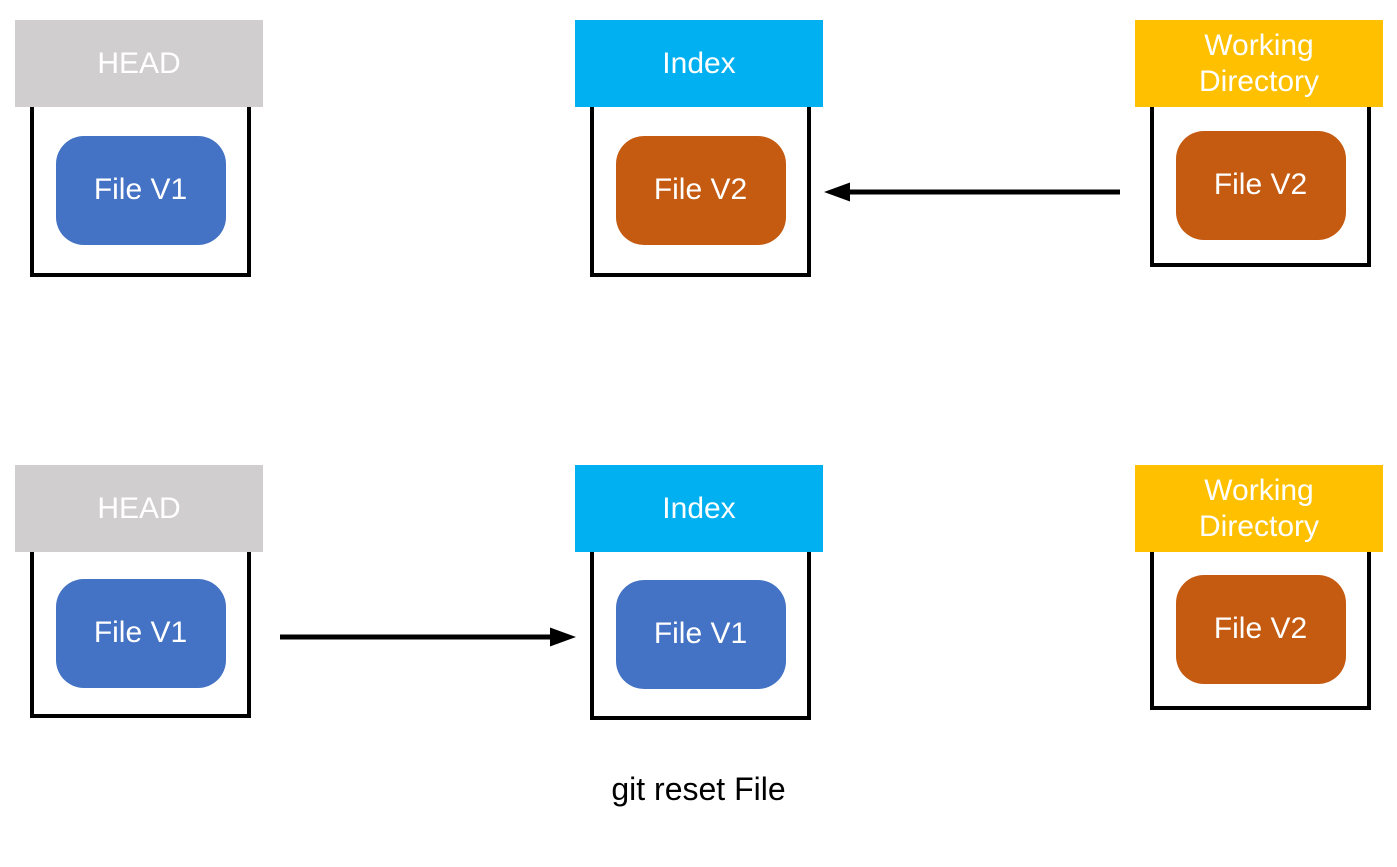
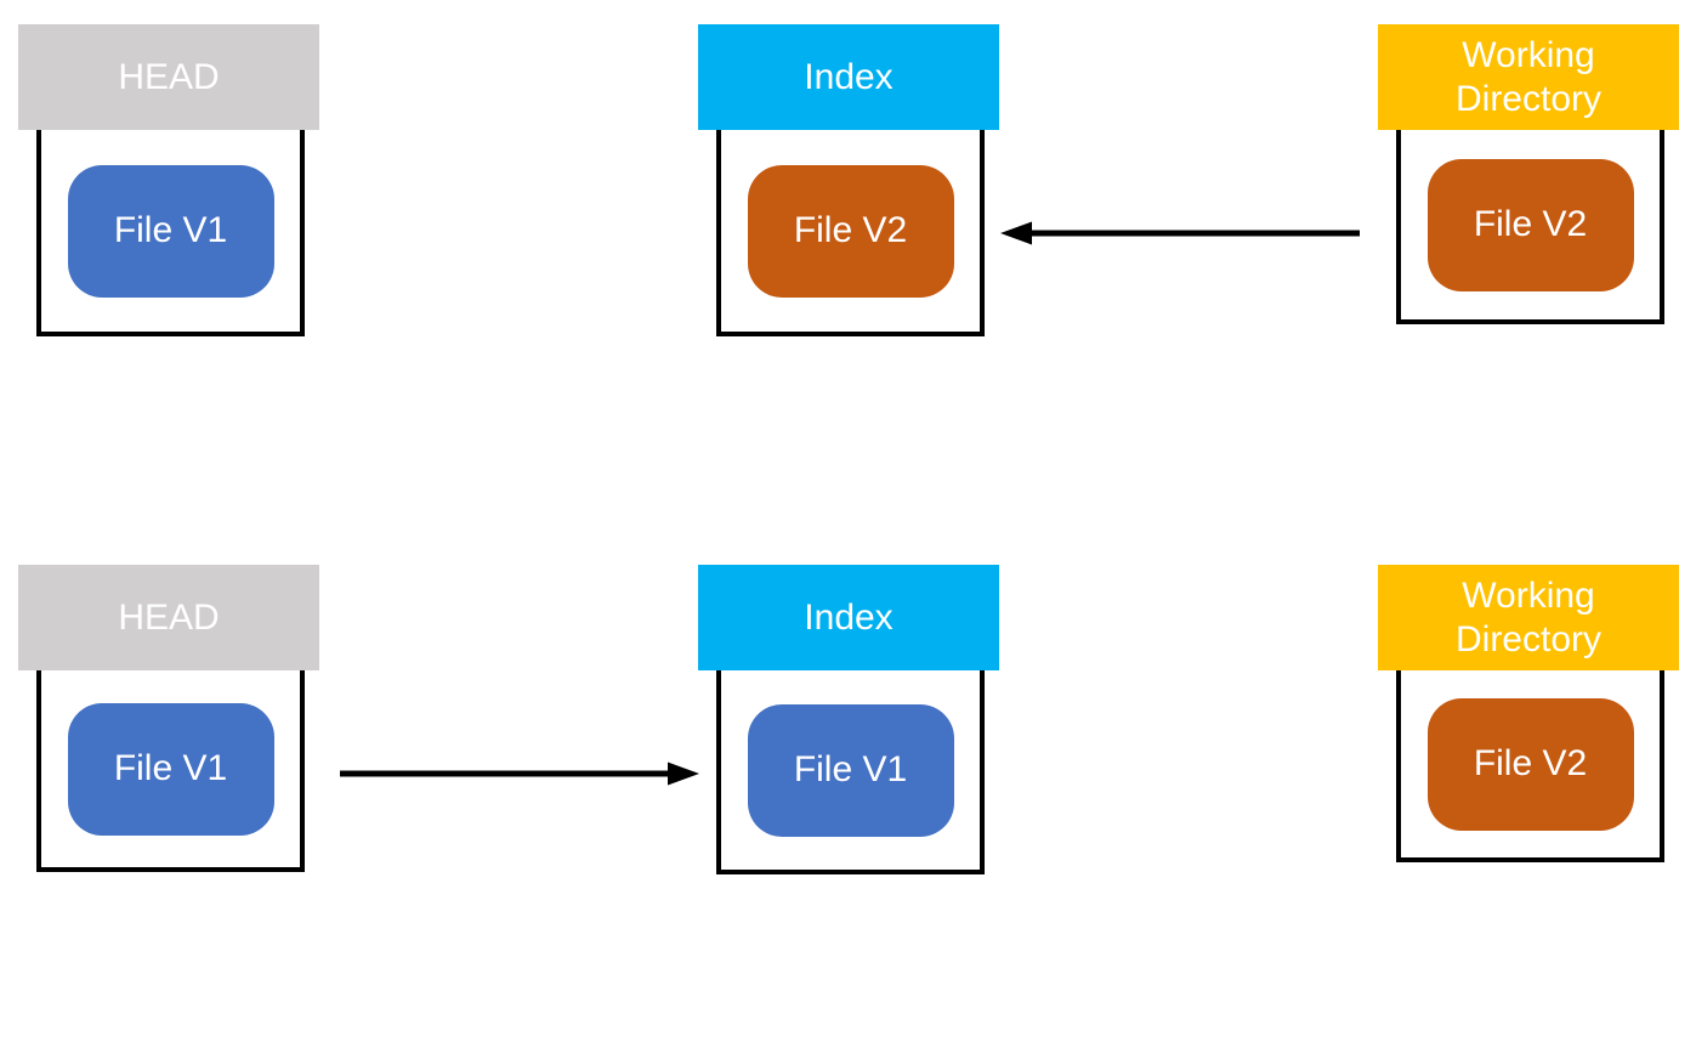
  HEAD
  File V1
  Index
  File V2
  Working Directory
  File V2
  HEAD
  File V1
  Index
  File V1
  Working Directory
  File V2
- git reset File
